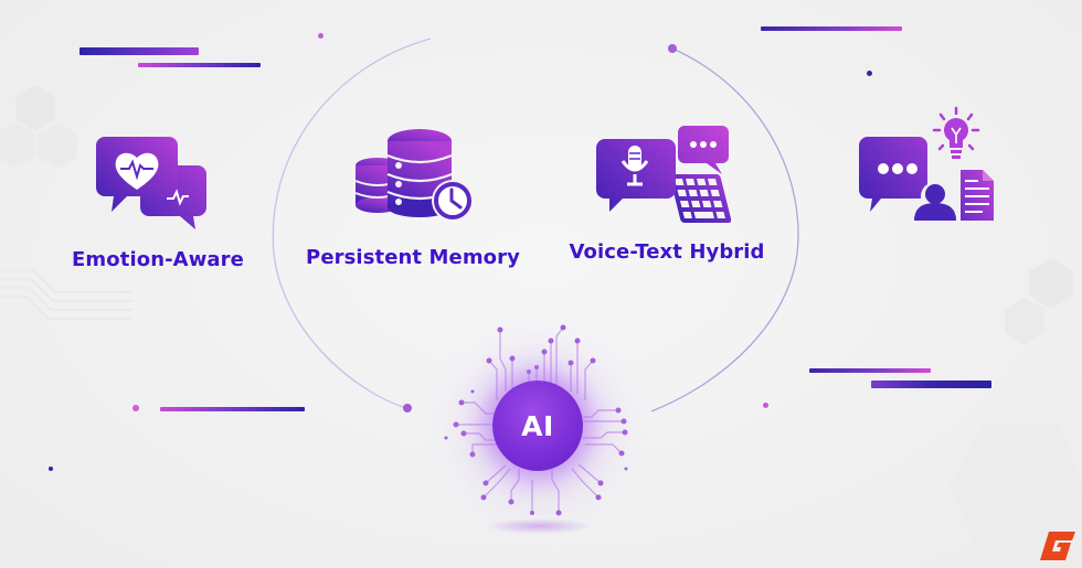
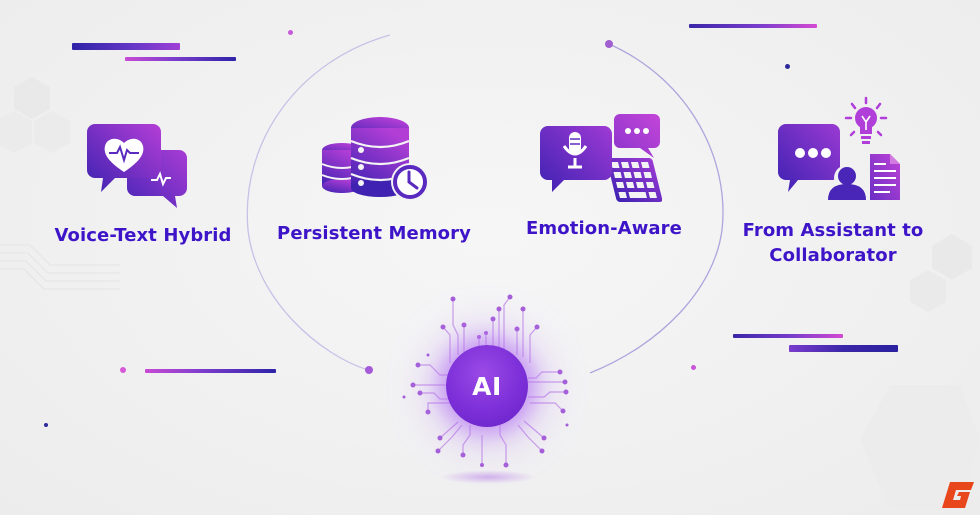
- Emotion-Aware
+ Voice-Text Hybrid
  Persistent Memory
- Voice-Text Hybrid
+ Emotion-Aware
+ From Assistant to
+ Collaborator
  AI
